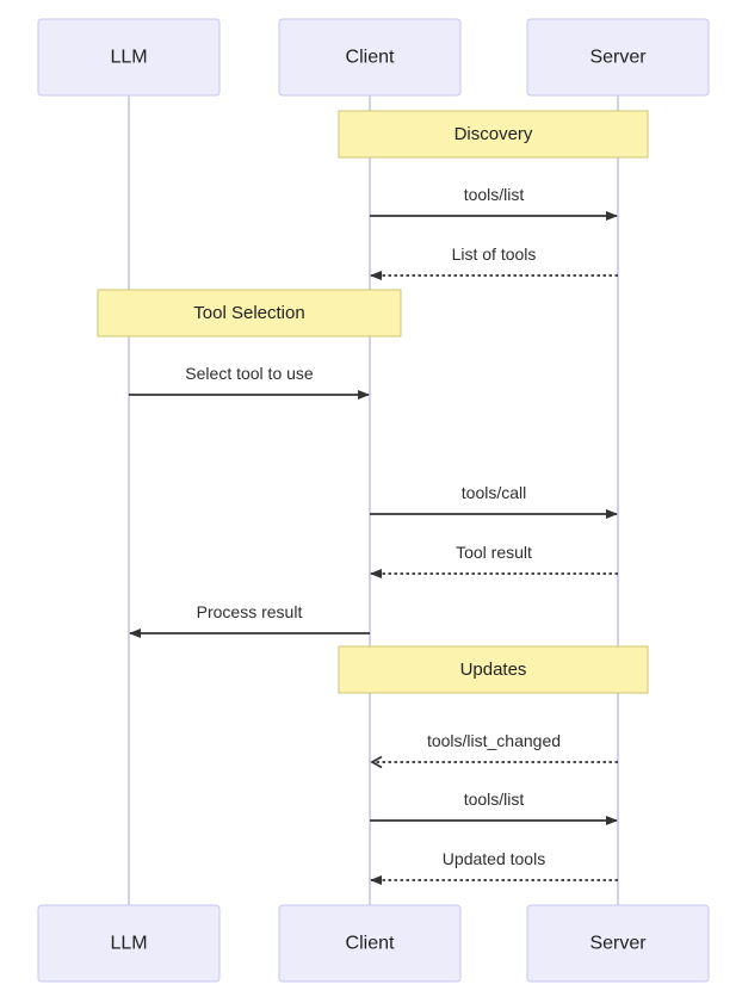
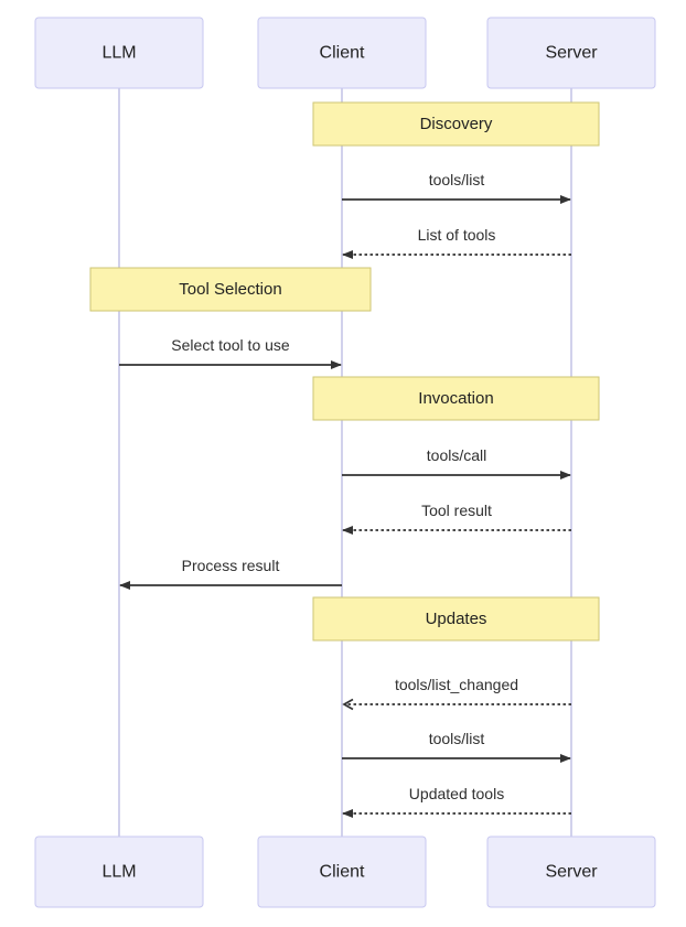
  LLM
  Client
  Server
  Discovery
  tools/list
  List of tools
  Tool Selection
  Select tool to use
+ Invocation
  tools/call
  Tool result
  Process result
  Updates
  tools/list_changed
  tools/list
  Updated tools
  LLM
  Client
  Server
